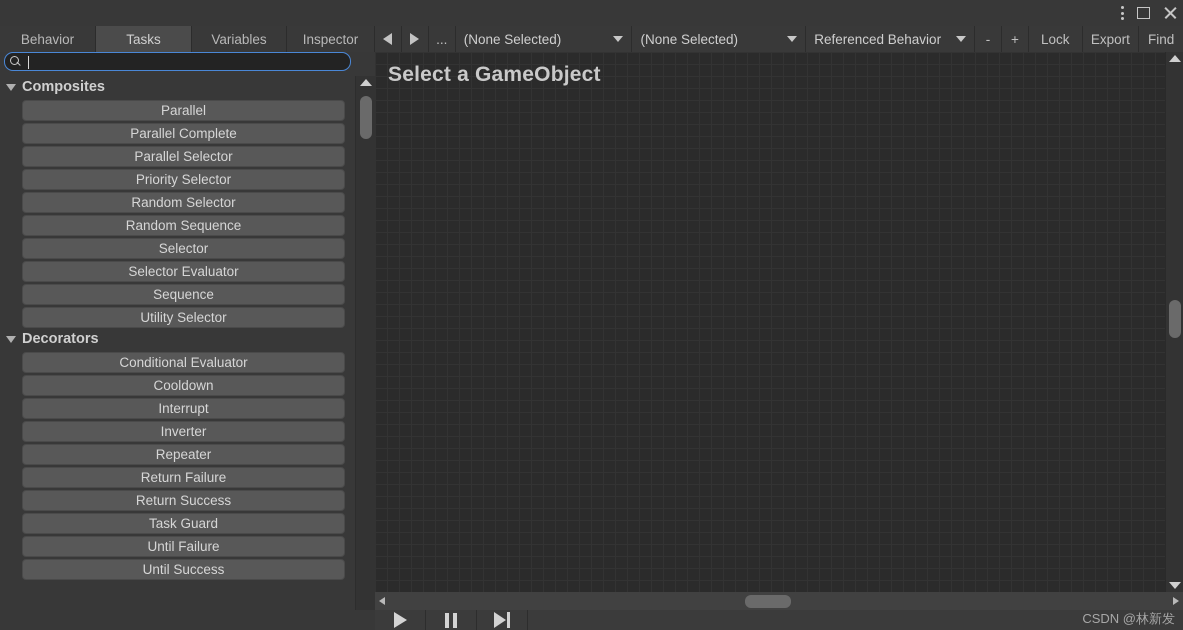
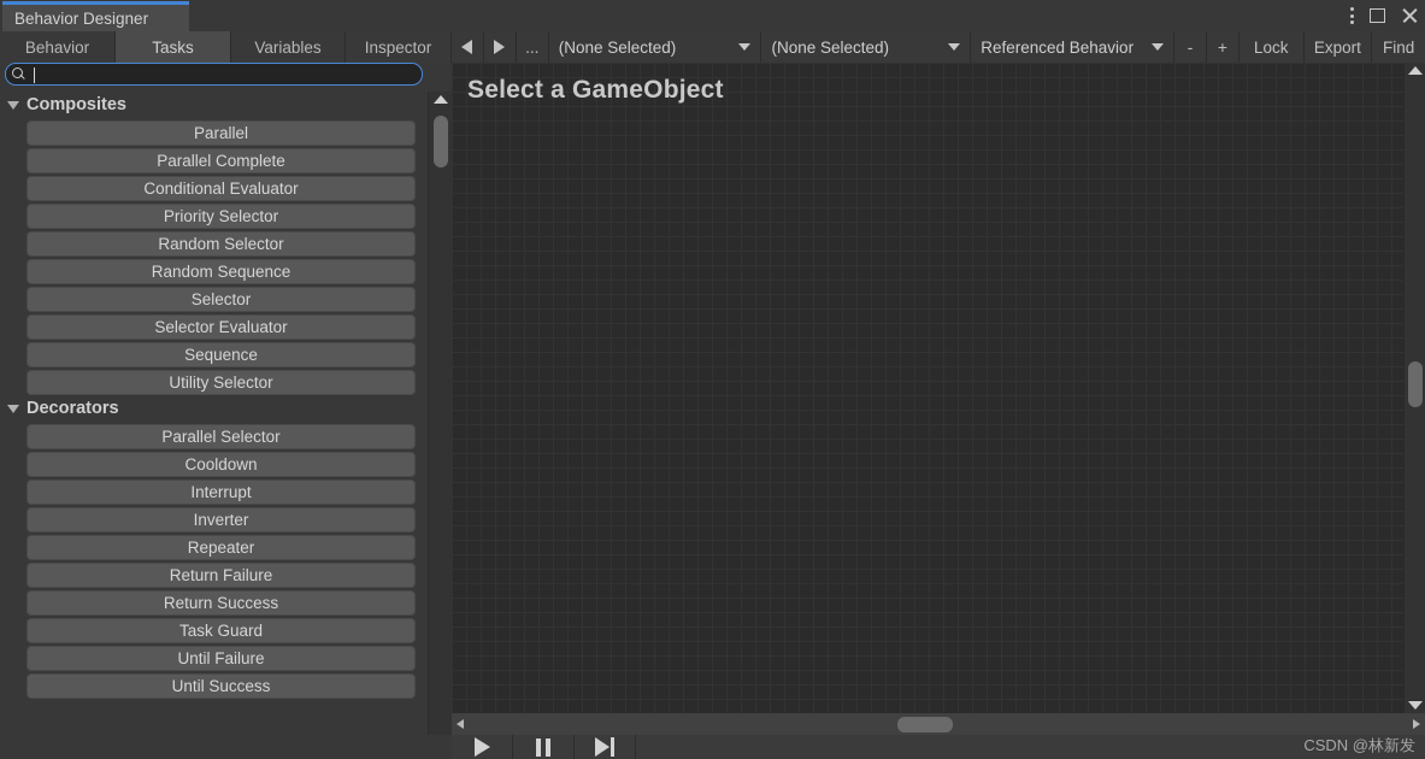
+ Behavior Designer
  Behavior
  Tasks
  Variables
  Inspector
  ...
  (None Selected)
  (None Selected)
  Referenced Behavior
  -
  +
  Lock
  Export
  Find
  Composites
  Parallel
  Parallel Complete
- Parallel Selector
+ Conditional Evaluator
  Priority Selector
  Random Selector
  Random Sequence
  Selector
  Selector Evaluator
  Sequence
  Utility Selector
  Decorators
- Conditional Evaluator
+ Parallel Selector
  Cooldown
  Interrupt
  Inverter
  Repeater
  Return Failure
  Return Success
  Task Guard
  Until Failure
  Until Success
  Select a GameObject
  CSDN @林新发
